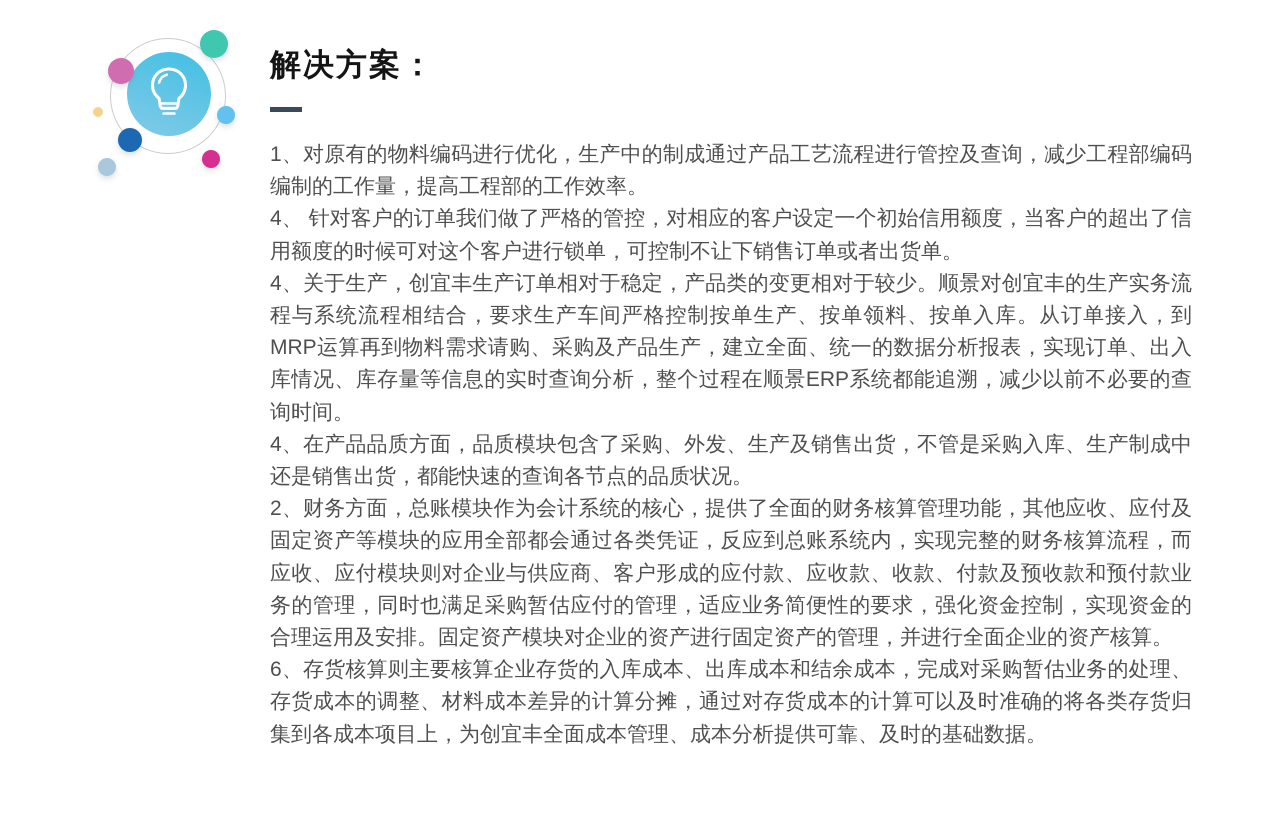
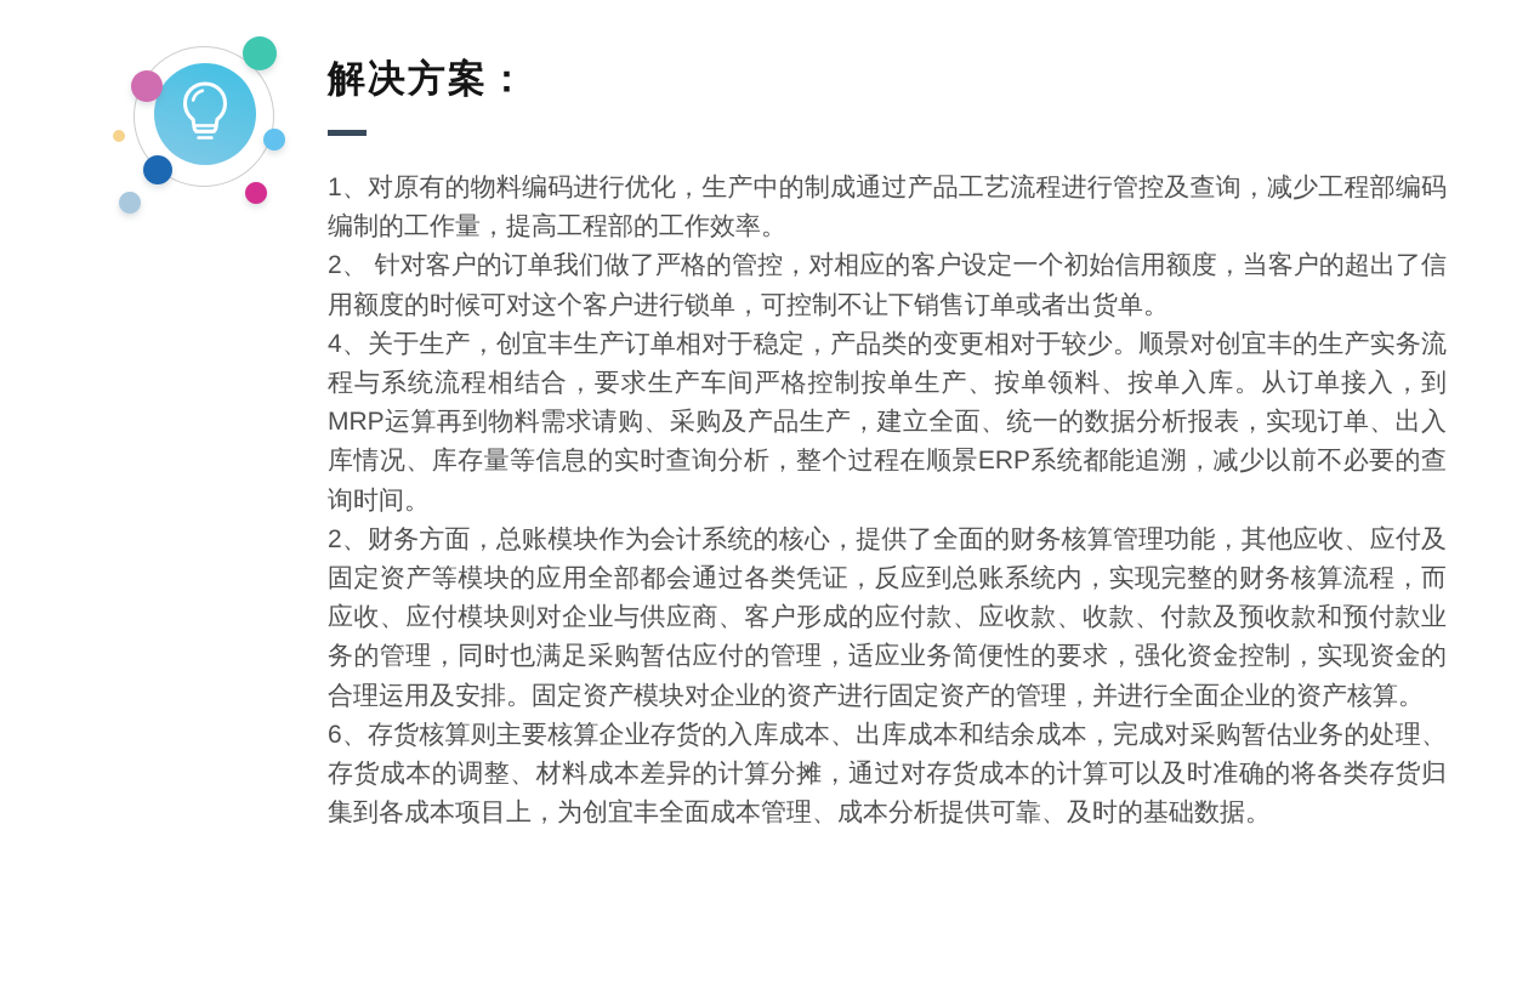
  解决方案：
  1、对原有的物料编码进行优化，生产中的制成通过产品工艺流程进行管控及查询，减少工程部编码编制的工作量，提高工程部的工作效率。
- 4、 针对客户的订单我们做了严格的管控，对相应的客户设定一个初始信用额度，当客户的超出了信用额度的时候可对这个客户进行锁单，可控制不让下销售订单或者出货单。
+ 2、 针对客户的订单我们做了严格的管控，对相应的客户设定一个初始信用额度，当客户的超出了信用额度的时候可对这个客户进行锁单，可控制不让下销售订单或者出货单。
  4、关于生产，创宜丰生产订单相对于稳定，产品类的变更相对于较少。顺景对创宜丰的生产实务流程与系统流程相结合，要求生产车间严格控制按单生产、按单领料、按单入库。从订单接入，到MRP运算再到物料需求请购、采购及产品生产，建立全面、统一的数据分析报表，实现订单、出入库情况、库存量等信息的实时查询分析，整个过程在顺景ERP系统都能追溯，减少以前不必要的查询时间。
- 4、在产品品质方面，品质模块包含了采购、外发、生产及销售出货，不管是采购入库、生产制成中还是销售出货，都能快速的查询各节点的品质状况。
  2、财务方面，总账模块作为会计系统的核心，提供了全面的财务核算管理功能，其他应收、应付及固定资产等模块的应用全部都会通过各类凭证，反应到总账系统内，实现完整的财务核算流程，而应收、应付模块则对企业与供应商、客户形成的应付款、应收款、收款、付款及预收款和预付款业务的管理，同时也满足采购暂估应付的管理，适应业务简便性的要求，强化资金控制，实现资金的合理运用及安排。固定资产模块对企业的资产进行固定资产的管理，并进行全面企业的资产核算。
  6、存货核算则主要核算企业存货的入库成本、出库成本和结余成本，完成对采购暂估业务的处理、存货成本的调整、材料成本差异的计算分摊，通过对存货成本的计算可以及时准确的将各类存货归集到各成本项目上，为创宜丰全面成本管理、成本分析提供可靠、及时的基础数据。
